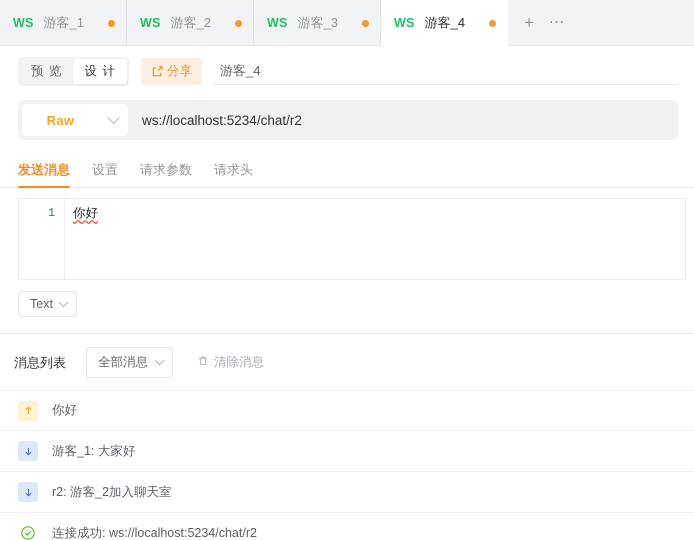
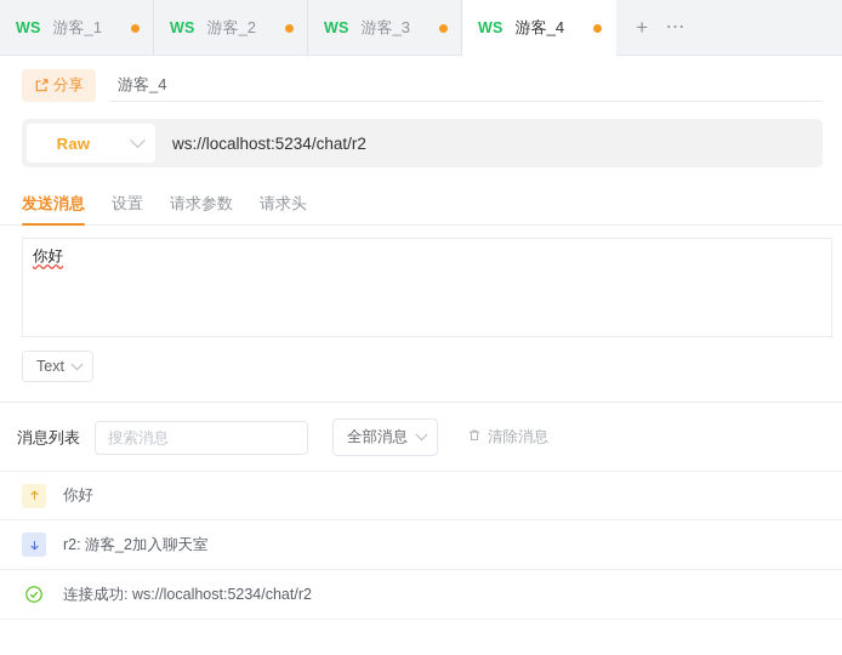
  WS
  游客_1
  WS
  游客_2
  WS
  游客_3
  WS
  游客_4
  +
  ⋯
- 预 览
- 设 计
  分享
  游客_4
  Raw
  ws://localhost:5234/chat/r2
  发送消息
  设置
  请求参数
  请求头
- 1
  你好
  Text
  消息列表
+ 搜索消息
  全部消息
  清除消息
  你好
- 游客_1: 大家好
  r2: 游客_2加入聊天室
  连接成功: ws://localhost:5234/chat/r2
